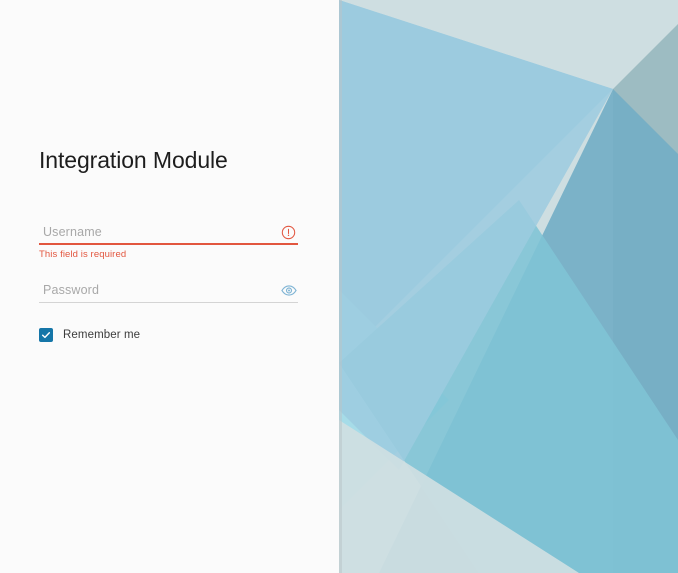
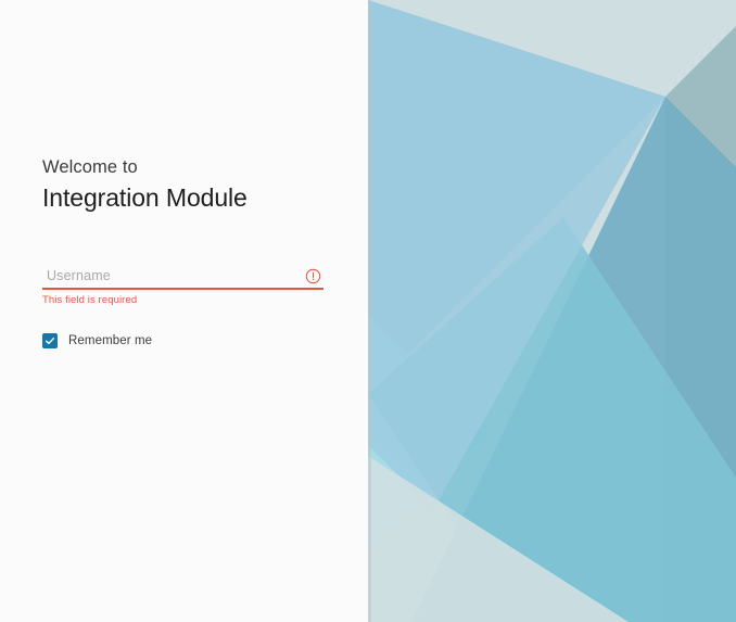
+ Welcome to
  Integration Module
  Username
  This field is required
- Password
  Remember me
